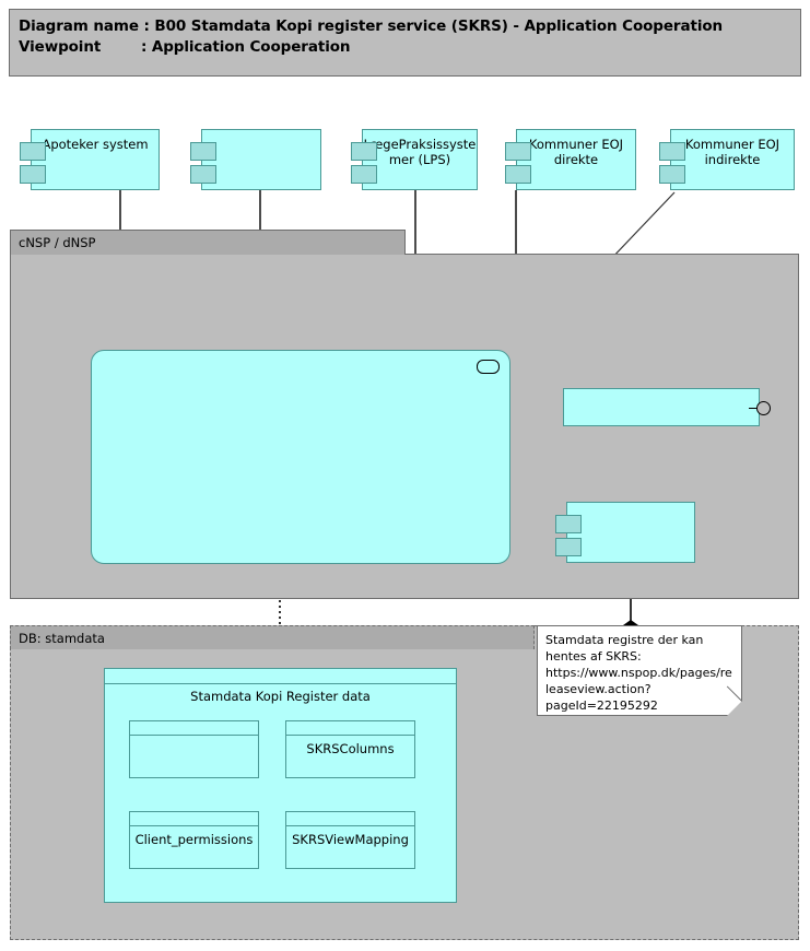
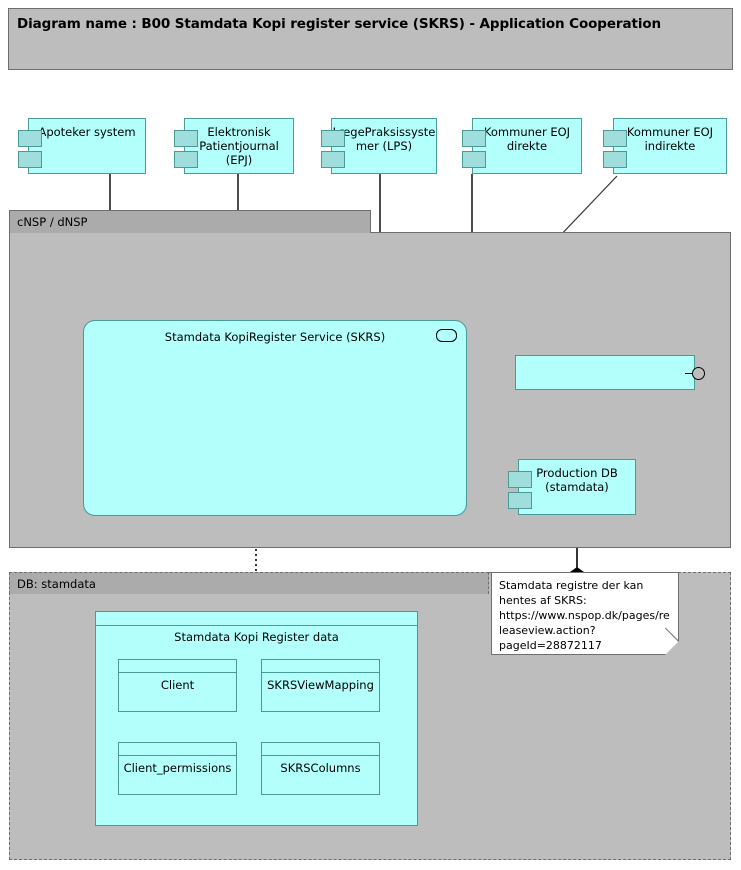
  Diagram name : B00 Stamdata Kopi register service (SKRS) - Application Cooperation
- Viewpoint : Application Cooperation
  Apoteker system
+ Elektronisk
+ Patientjournal
+ (EPJ)
  gePraksissyste
  mer (LPS)
  Kommuner EOJ
  direkte
  Kommuner EOJ
  indirekte
  cNSP / dNSP
+ Stamdata KopiRegister Service (SKRS)
+ Production DB
+ (stamdata)
  DB: stamdata
  Stamdata Kopi Register data
+ Client
- SKRSColumns
+ SKRSViewMapping
  Client_permissions
- SKRSViewMapping
+ SKRSColumns
- Stamdata registre der kan hentes af SKRS: https://www.nspop.dk/pages/releaseview.action?pageId=22195292
+ Stamdata registre der kan hentes af SKRS: https://www.nspop.dk/pages/releaseview.action?pageId=28872117
